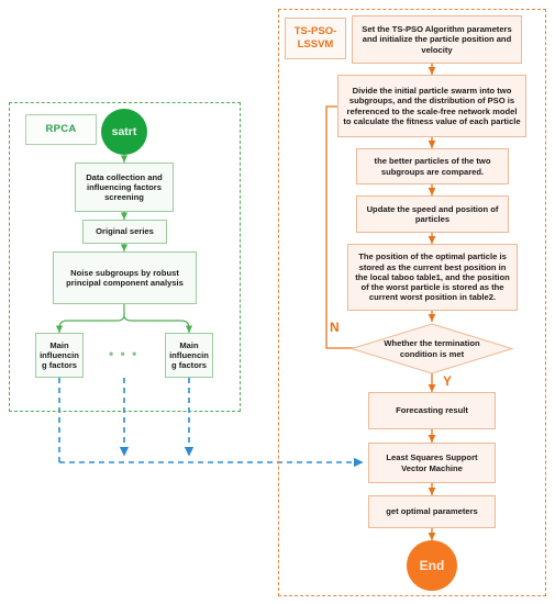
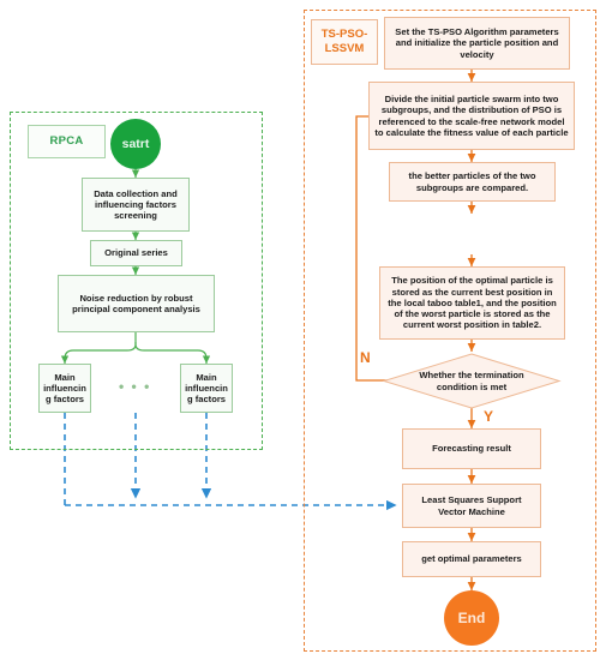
  RPCA
  satrt
  Data collection and influencing factors screening
  Original series
- Noise subgroups by robust principal component analysis
+ Noise reduction by robust principal component analysis
  Main influencin g factors
  • • •
  Main influencin g factors
  TS-PSO-LSSVM
  Set the TS-PSO Algorithm parameters and initialize the particle position and velocity
  Divide the initial particle swarm into two subgroups, and the distribution of PSO is referenced to the scale-free network model to calculate the fitness value of each particle
  the better particles of the two subgroups are compared.
- Update the speed and position of particles
  The position of the optimal particle is stored as the current best position in the local taboo table1, and the position of the worst particle is stored as the current worst position in table2.
  Whether the termination condition is met
  N
  Y
  Forecasting result
  Least Squares Support Vector Machine
  get optimal parameters
  End
